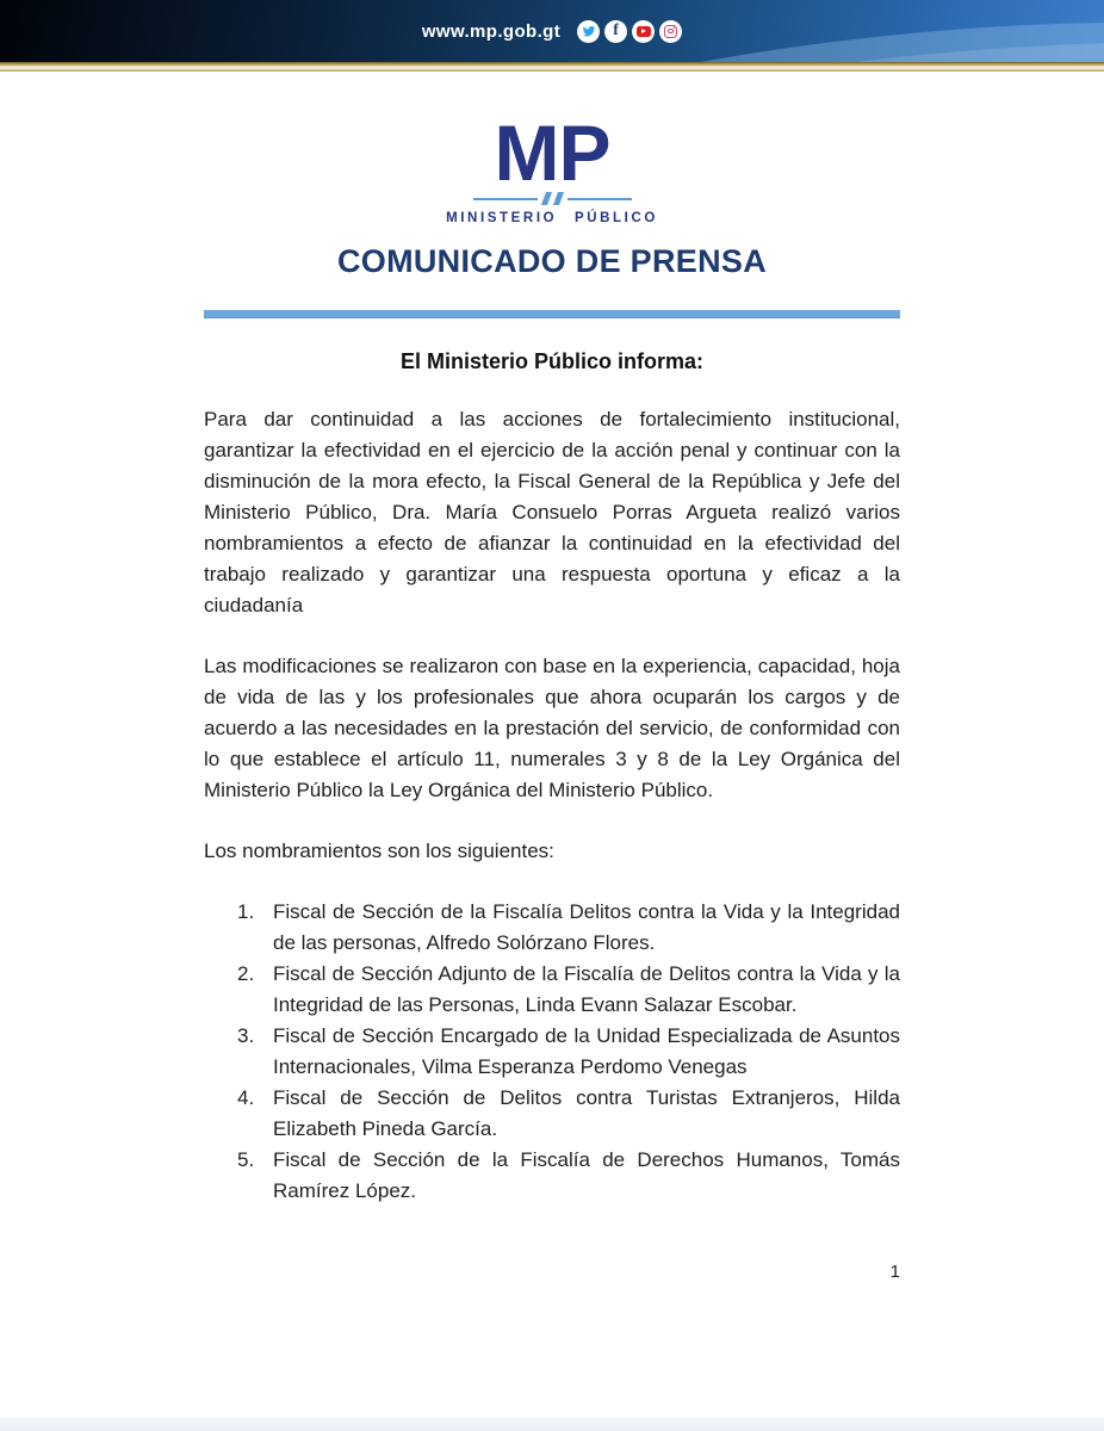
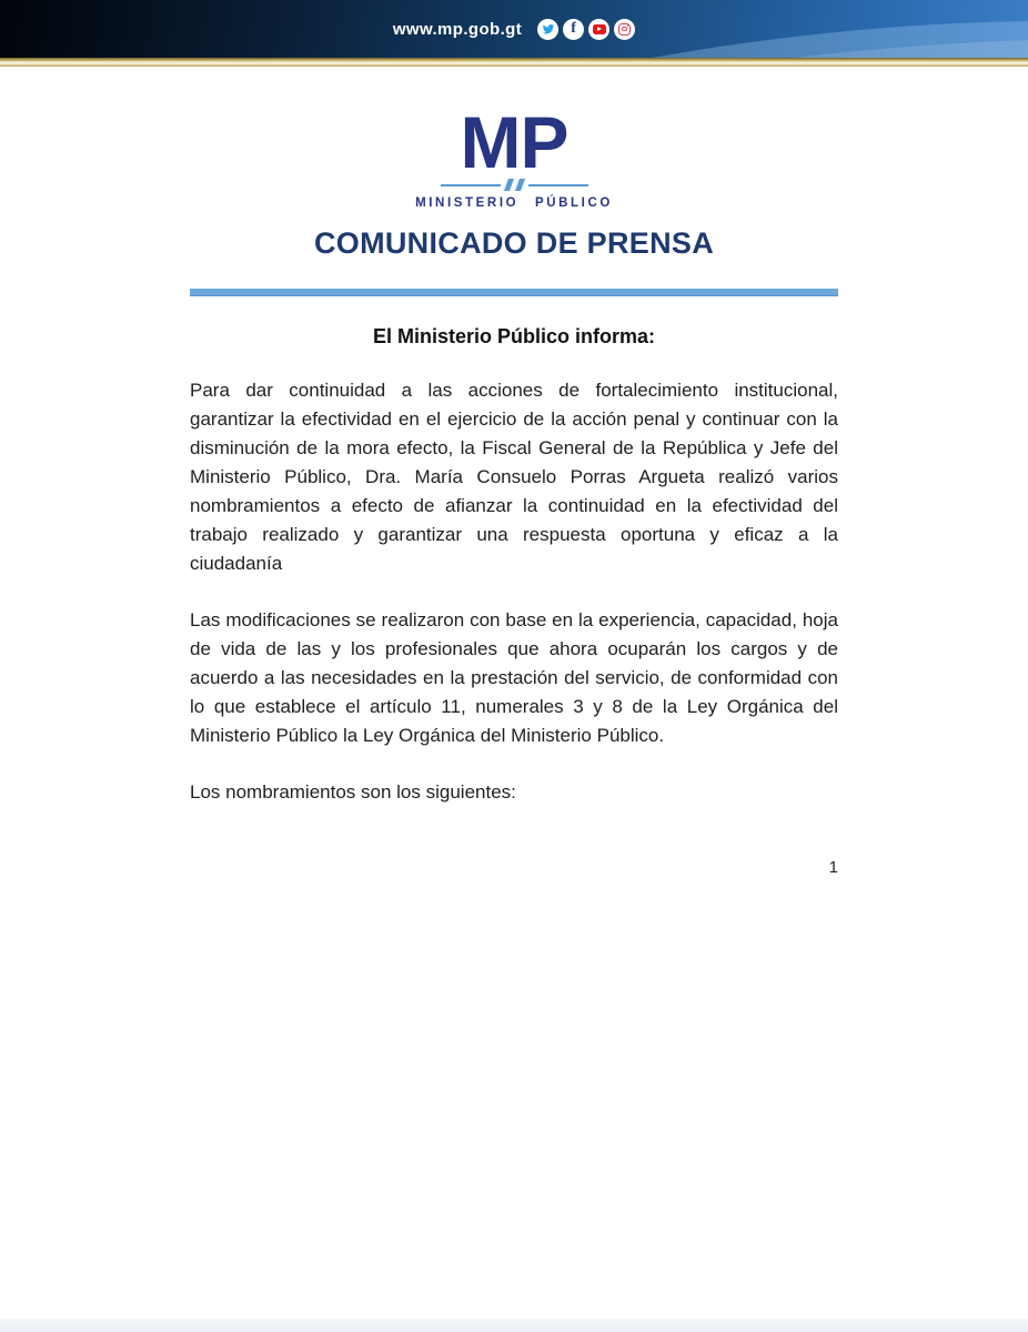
  www.mp.gob.gt
  f
  MP
  MINISTERIO PÚBLICO
  COMUNICADO DE PRENSA
  El Ministerio Público informa:
  Para dar continuidad a las acciones de fortalecimiento institucional, garantizar la efectividad en el ejercicio de la acción penal y continuar con la disminución de la mora efecto, la Fiscal General de la República y Jefe del Ministerio Público, Dra. María Consuelo Porras Argueta realizó varios nombramientos a efecto de afianzar la continuidad en la efectividad del trabajo realizado y garantizar una respuesta oportuna y eficaz a la ciudadanía
  Las modificaciones se realizaron con base en la experiencia, capacidad, hoja de vida de las y los profesionales que ahora ocuparán los cargos y de acuerdo a las necesidades en la prestación del servicio, de conformidad con lo que establece el artículo 11, numerales 3 y 8 de la Ley Orgánica del Ministerio Público la Ley Orgánica del Ministerio Público.
  Los nombramientos son los siguientes:
- 1.
- Fiscal de Sección de la Fiscalía Delitos contra la Vida y la Integridad de las personas, Alfredo Solórzano Flores.
- 2.
- Fiscal de Sección Adjunto de la Fiscalía de Delitos contra la Vida y la Integridad de las Personas, Linda Evann Salazar Escobar.
- 3.
- Fiscal de Sección Encargado de la Unidad Especializada de Asuntos Internacionales, Vilma Esperanza Perdomo Venegas
- 4.
- Fiscal de Sección de Delitos contra Turistas Extranjeros, Hilda Elizabeth Pineda García.
- 5.
- Fiscal de Sección de la Fiscalía de Derechos Humanos, Tomás Ramírez López.
  1
